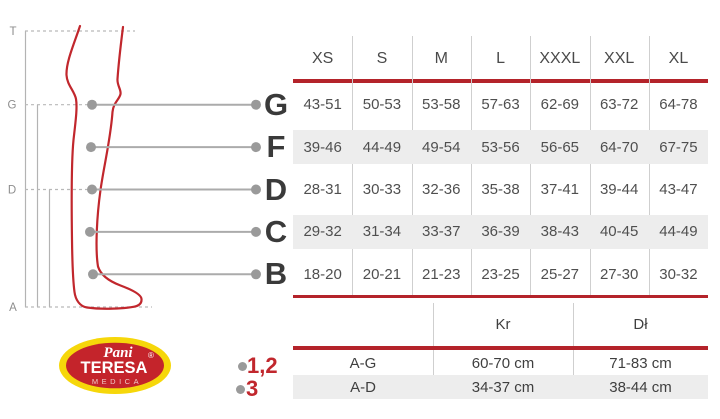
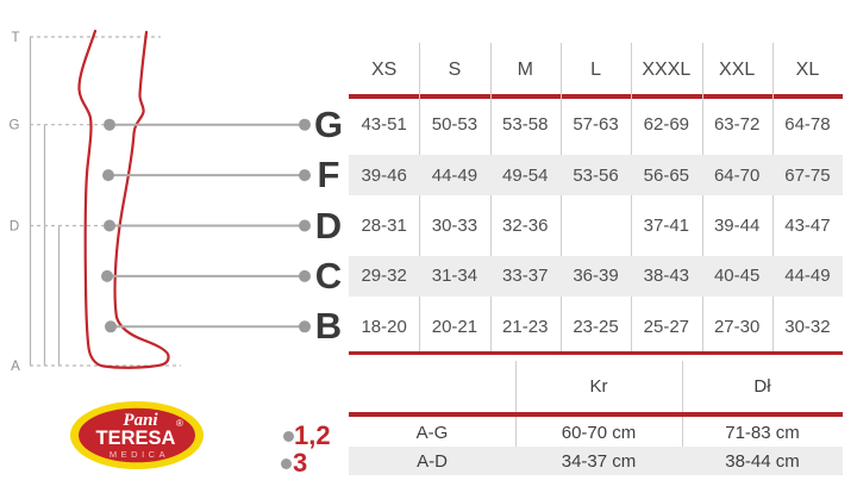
  T
  G
  D
  A
  XS
  S
  M
  L
  XXXL
  XXL
  XL
  43-51
  50-53
  53-58
  57-63
  62-69
  63-72
  64-78
  G
  39-46
  44-49
  49-54
  53-56
  56-65
  64-70
  67-75
  F
  28-31
  30-33
  32-36
- 35-38
  37-41
  39-44
  43-47
  D
  29-32
  31-34
  33-37
  36-39
  38-43
  40-45
  44-49
  C
  18-20
  20-21
  21-23
  23-25
  25-27
  27-30
  30-32
  B
  Kr
  Dł
  A-G
  60-70 cm
  71-83 cm
  A-D
  34-37 cm
  38-44 cm
  1,2
  3
  Pani
  TERESA
  ®
  MEDICA
